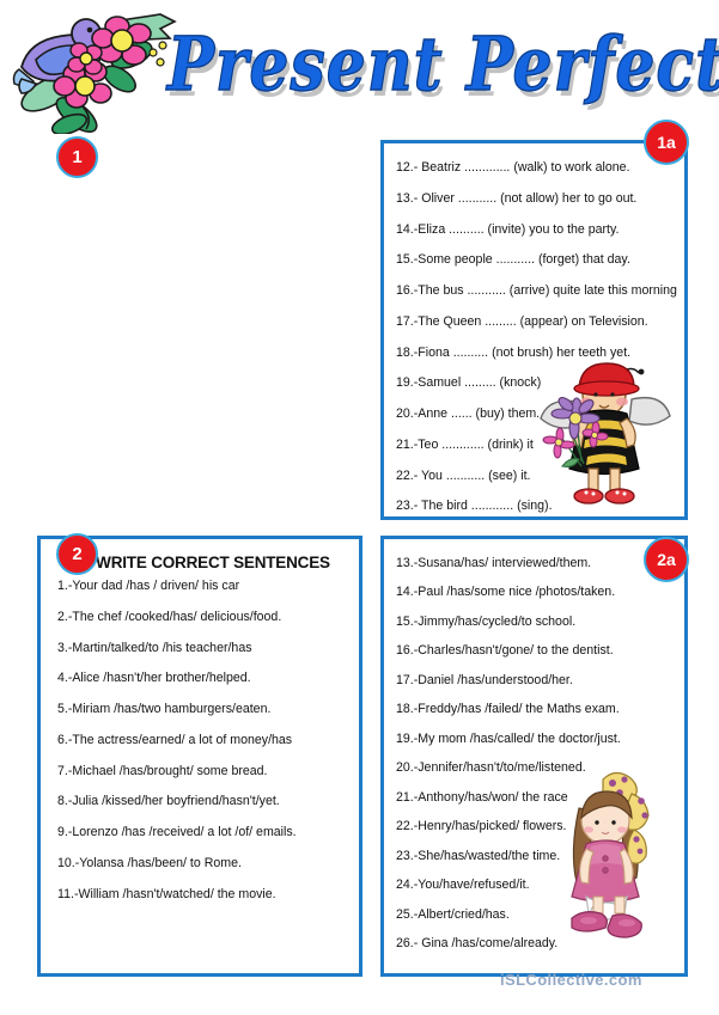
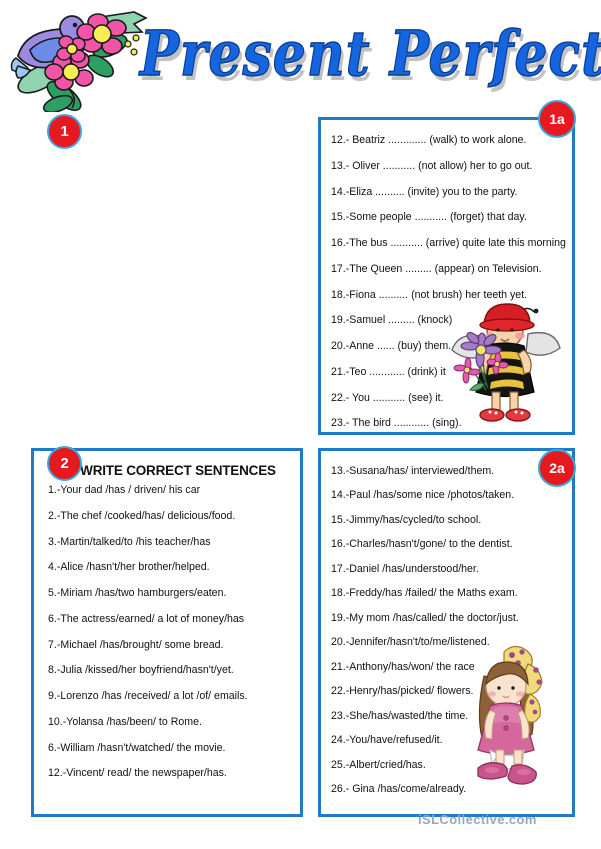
  Present Perfect
  1
  1a
  2
  2a
  12.- Beatriz ............. (walk) to work alone.
  13.- Oliver ........... (not allow) her to go out.
  14.-Eliza .......... (invite) you to the party.
  15.-Some people ........... (forget) that day.
  16.-The bus ........... (arrive) quite late this morning
  17.-The Queen ......... (appear) on Television.
  18.-Fiona .......... (not brush) her teeth yet.
  19.-Samuel ......... (knock)
  20.-Anne ...... (buy) them.
  21.-Teo ............ (drink) it
  22.- You ........... (see) it.
  23.- The bird ............ (sing).
  WRITE CORRECT SENTENCES
  1.-Your dad /has / driven/ his car
  2.-The chef /cooked/has/ delicious/food.
  3.-Martin/talked/to /his teacher/has
  4.-Alice /hasn't/her brother/helped.
  5.-Miriam /has/two hamburgers/eaten.
  6.-The actress/earned/ a lot of money/has
  7.-Michael /has/brought/ some bread.
  8.-Julia /kissed/her boyfriend/hasn't/yet.
  9.-Lorenzo /has /received/ a lot /of/ emails.
  10.-Yolansa /has/been/ to Rome.
- 11.-William /hasn't/watched/ the movie.
+ 6.-William /hasn't/watched/ the movie.
+ 12.-Vincent/ read/ the newspaper/has.
  13.-Susana/has/ interviewed/them.
  14.-Paul /has/some nice /photos/taken.
  15.-Jimmy/has/cycled/to school.
  16.-Charles/hasn't/gone/ to the dentist.
  17.-Daniel /has/understood/her.
  18.-Freddy/has /failed/ the Maths exam.
  19.-My mom /has/called/ the doctor/just.
  20.-Jennifer/hasn't/to/me/listened.
  21.-Anthony/has/won/ the race
  22.-Henry/has/picked/ flowers.
  23.-She/has/wasted/the time.
  24.-You/have/refused/it.
  25.-Albert/cried/has.
  26.- Gina /has/come/already.
  iSLCollective.com
